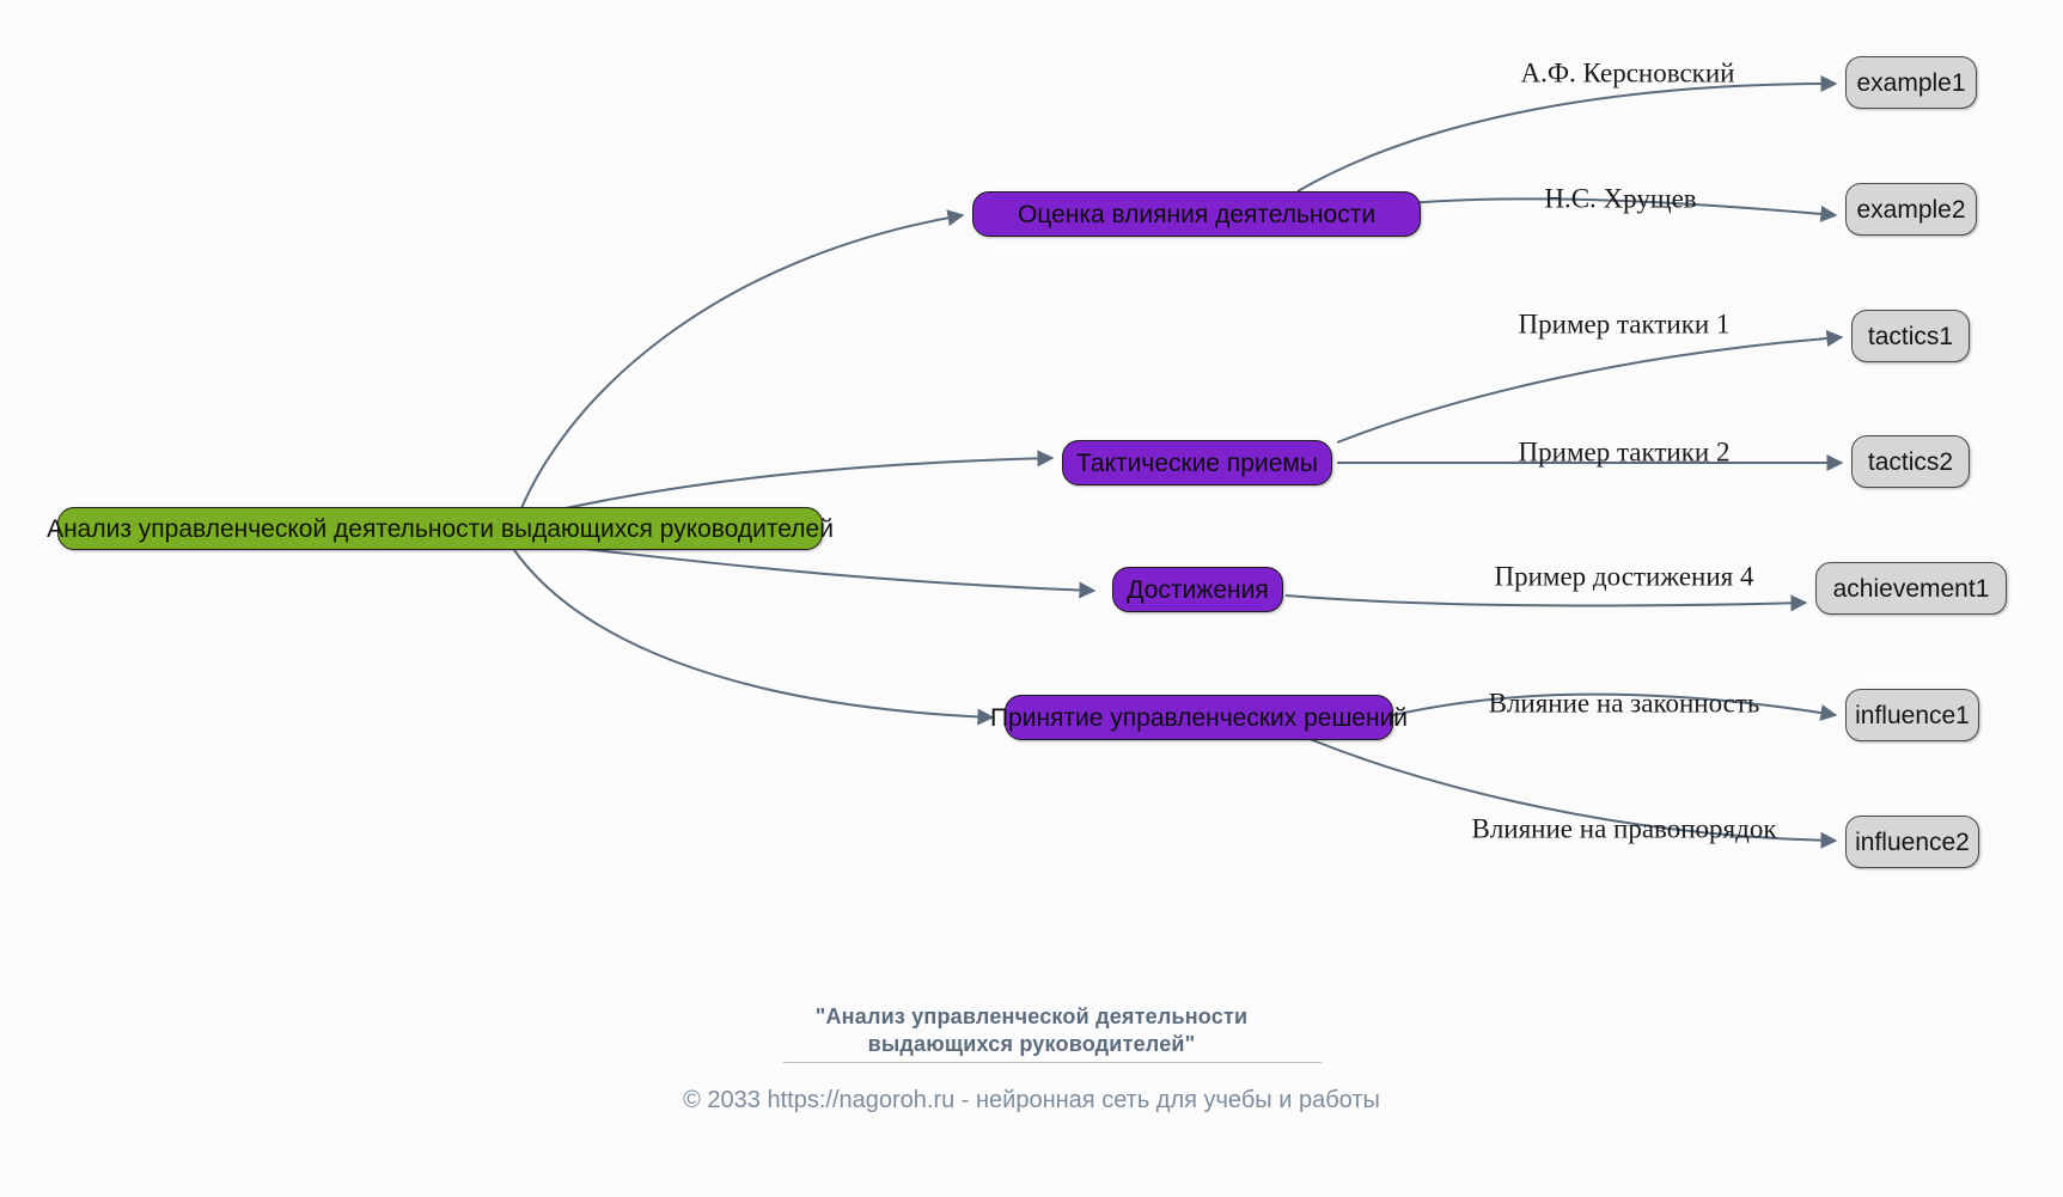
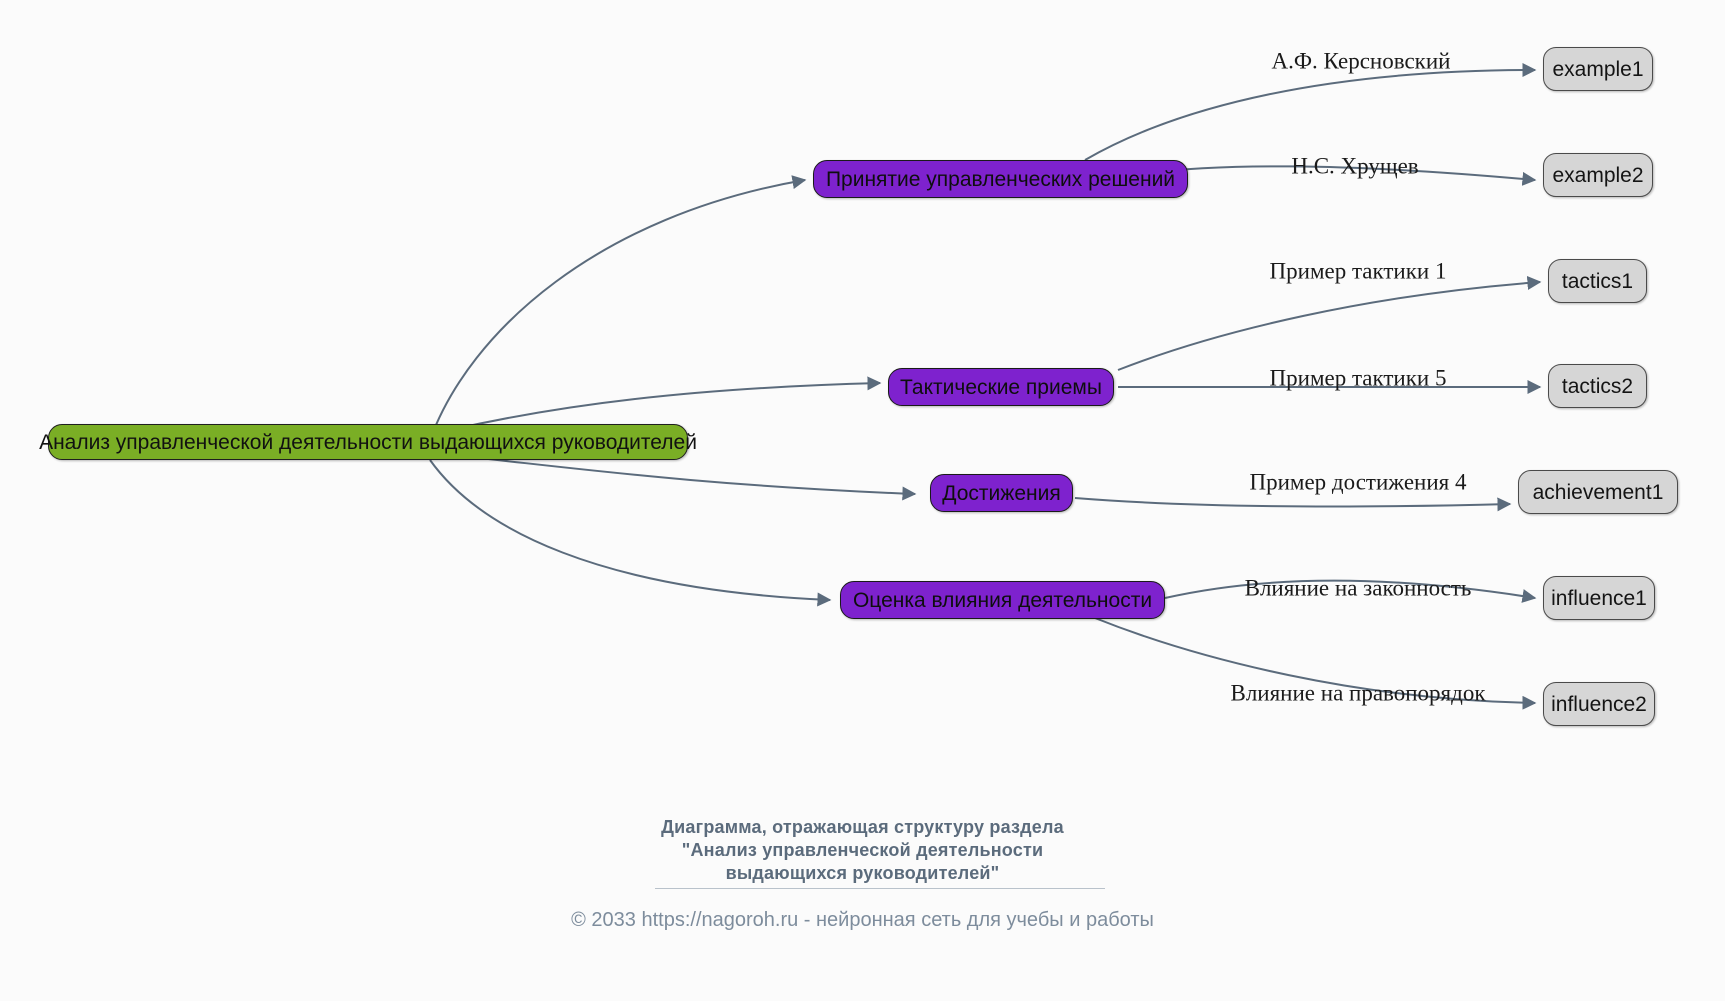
  Анализ управленческой деятельности выдающихся руководителей
- Оценка влияния деятельности
+ Принятие управленческих решений
  Тактические приемы
  Достижения
- Принятие управленческих решений
+ Оценка влияния деятельности
  example1
  example2
  tactics1
  tactics2
  achievement1
  influence1
  influence2
  А.Ф. Керсновский
  Н.С. Хрущев
  Пример тактики 1
- Пример тактики 2
+ Пример тактики 5
  Пример достижения 4
  Влияние на законность
  Влияние на правопорядок
+ Диаграмма, отражающая структуру раздела
  "Анализ управленческой деятельности
  выдающихся руководителей"
  © 2033 https://nagoroh.ru - нейронная сеть для учебы и работы
